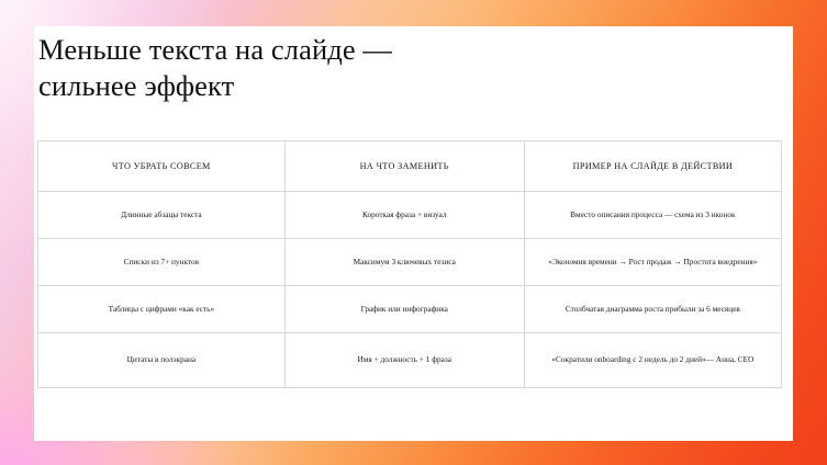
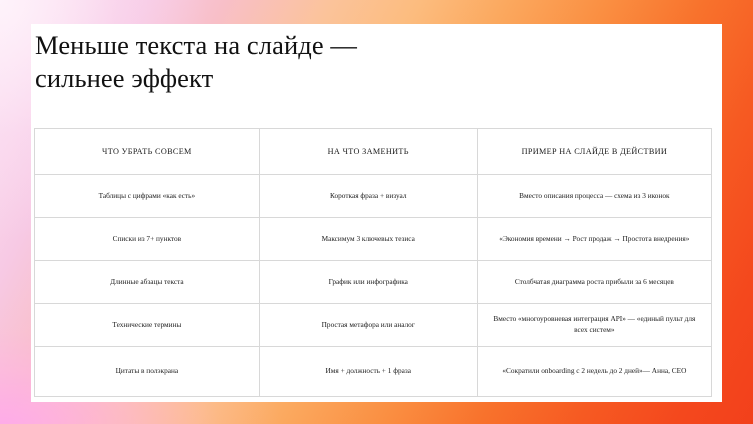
  Меньше текста на слайде —
  сильнее эффект
  ЧТО УБРАТЬ СОВСЕМ	НА ЧТО ЗАМЕНИТЬ	ПРИМЕР НА СЛАЙДЕ В ДЕЙСТВИИ
- Длинные абзацы текста	Короткая фраза + визуал	Вместо описания процесса — схема из 3 иконок
+ Таблицы с цифрами «как есть»	Короткая фраза + визуал	Вместо описания процесса — схема из 3 иконок
  Списки из 7+ пунктов	Максимум 3 ключевых тезиса	«Экономия времени → Рост продаж → Простота внедрения»
- Таблицы с цифрами «как есть»	График или инфографика	Столбчатая диаграмма роста прибыли за 6 месяцев
+ Длинные абзацы текста	График или инфографика	Столбчатая диаграмма роста прибыли за 6 месяцев
+ Технические термины	Простая метафора или аналог	Вместо «многоуровневая интеграция API» — «единый пульт для всех систем»
  Цитаты в полэкрана	Имя + должность + 1 фраза	«Сократили onboarding с 2 недель до 2 дней»— Анна, CEO
